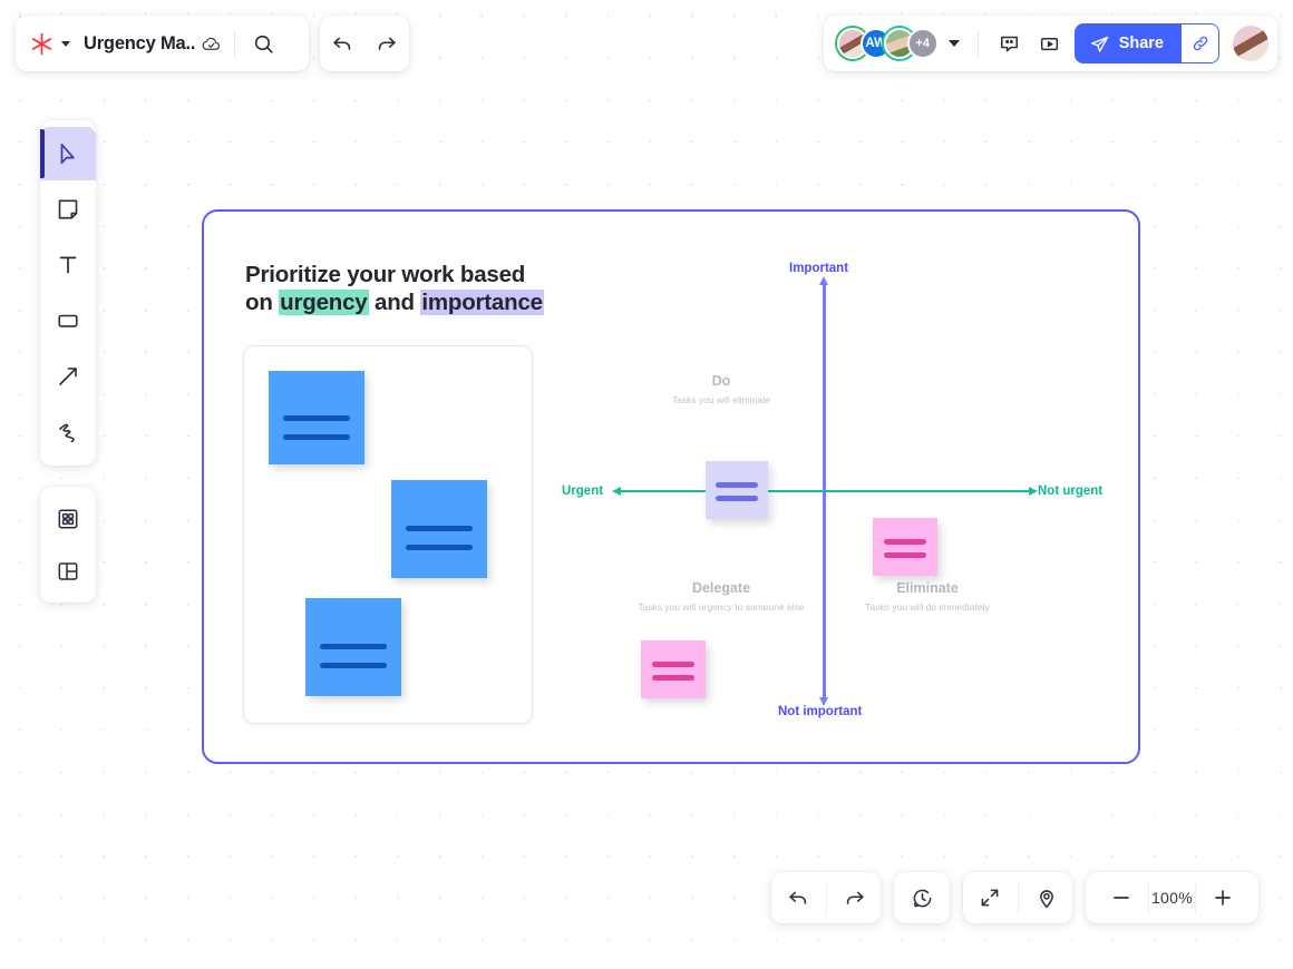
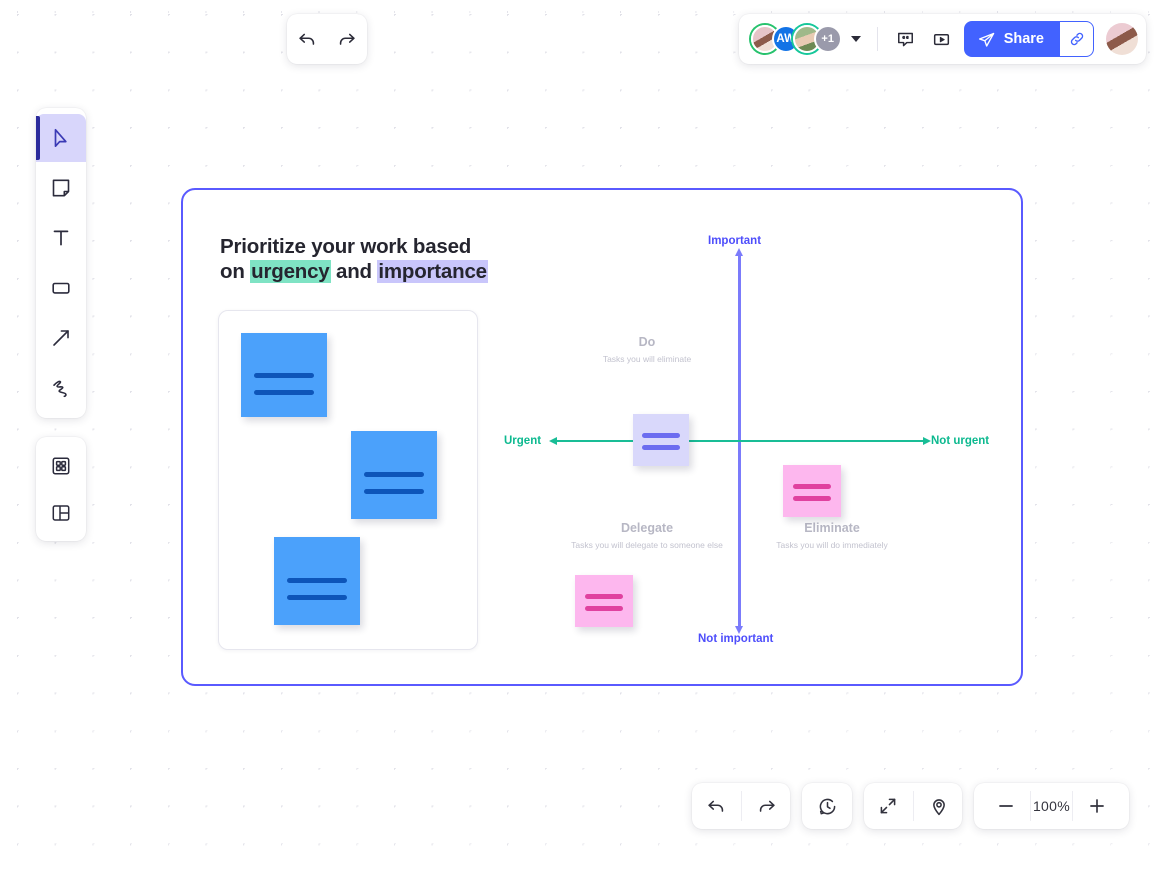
  Prioritize your work based
  on urgency and importance
  Important
  Not important
  Urgent
  Not urgent
  Do
  Tasks you will eliminate
  Delegate
- Tasks you will urgency to someone else
+ Tasks you will delegate to someone else
  Eliminate
  Tasks you will do immediately
- Urgency Ma..
  AW
- +4
+ +1
  Share
  100%
